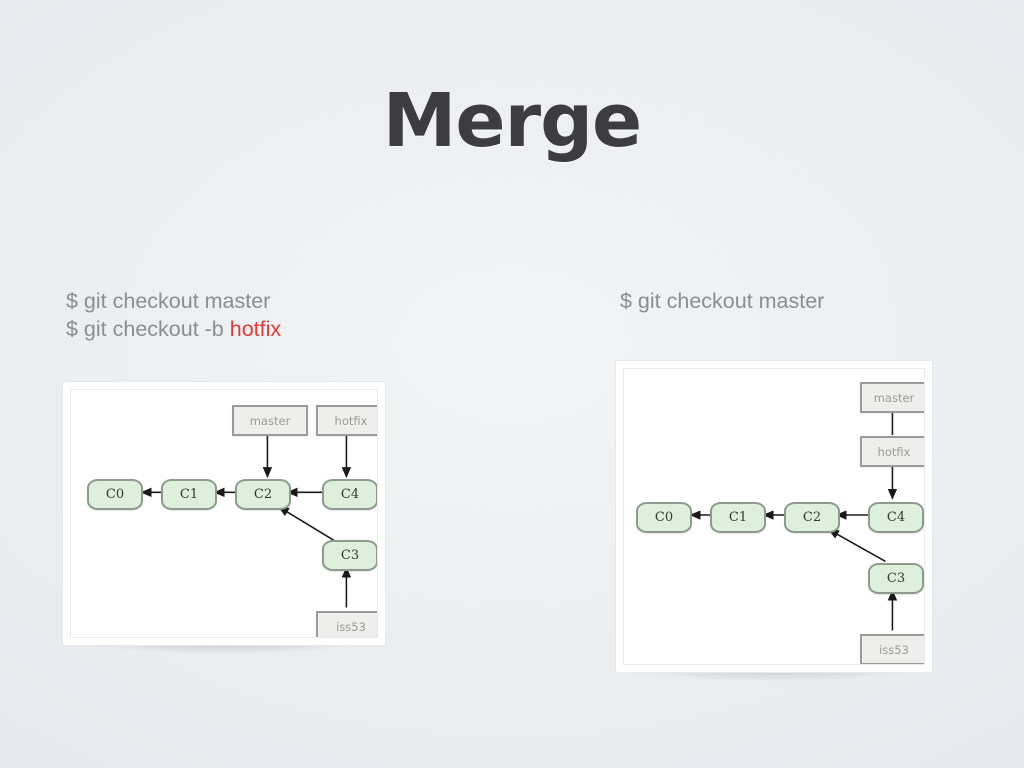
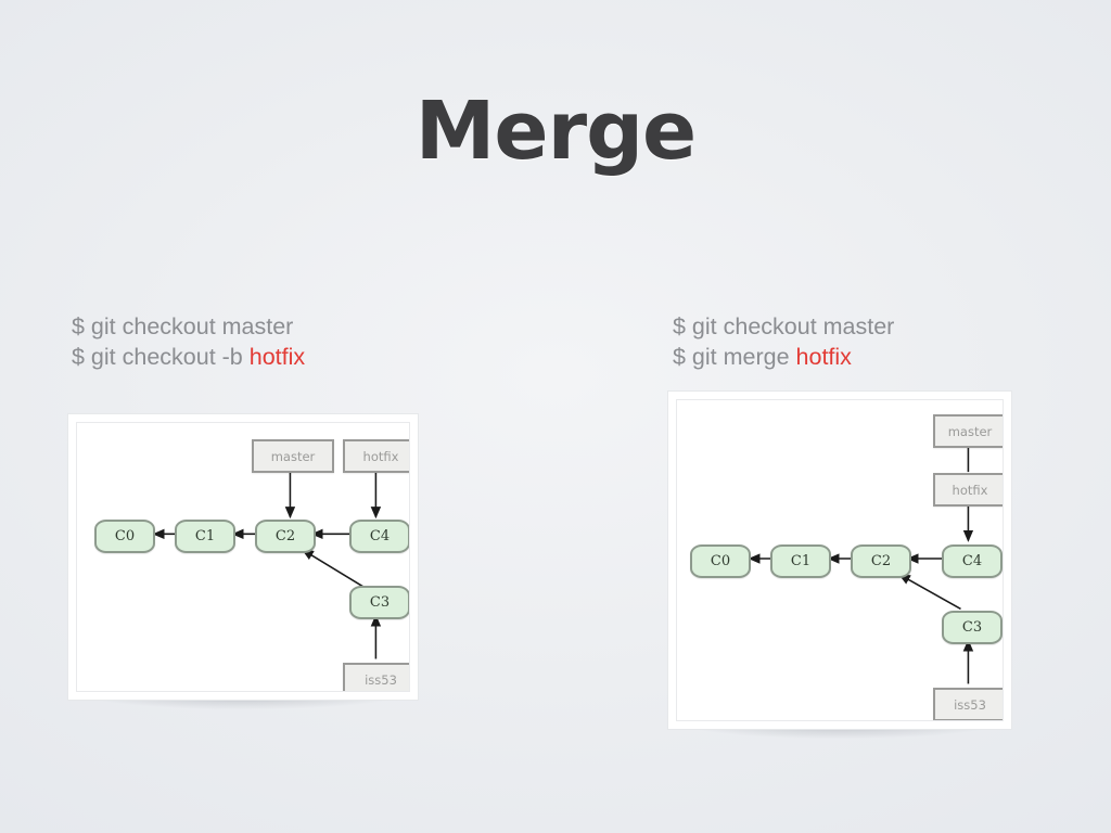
  Merge
  $ git checkout master
  $ git checkout -b hotfix
  $ git checkout master
+ $ git merge hotfix
  C0
  C1
  C2
  C4
  C3
  master
  hotfix
  iss53
  C0
  C1
  C2
  C4
  C3
  master
  hotfix
  iss53
